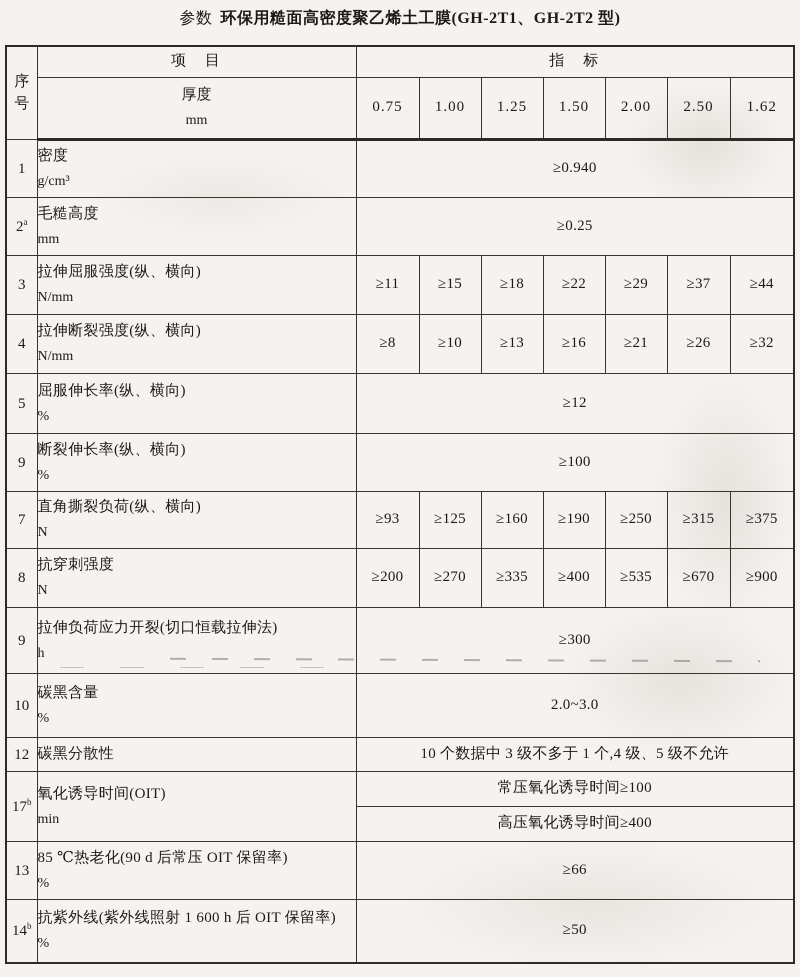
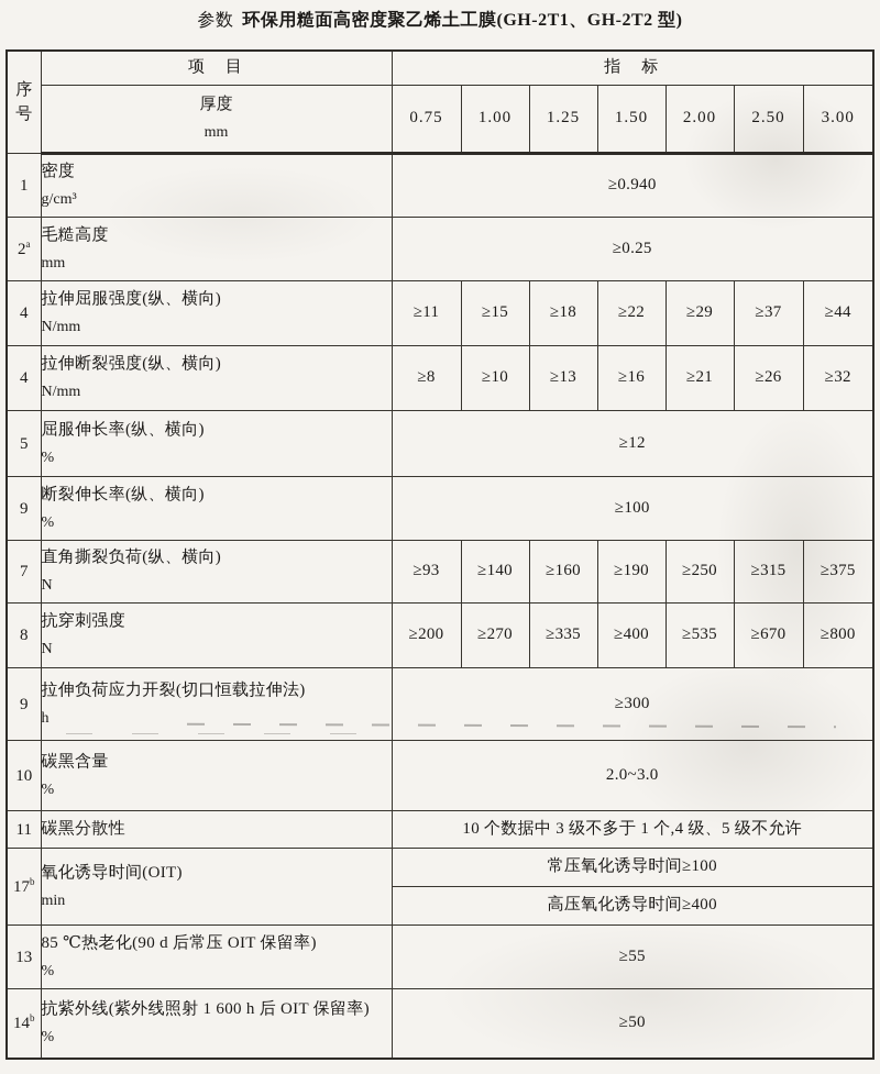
  参数 环保用糙面高密度聚乙烯土工膜(GH-2T1、GH-2T2 型)
  序号	项 目	指 标
- 厚度 mm	0.75	1.00	1.25	1.50	2.00	2.50	1.62
+ 厚度 mm	0.75	1.00	1.25	1.50	2.00	2.50	3.00
  1	密度 g/cm³	≥0.940
  2a	毛糙高度 mm	≥0.25
- 3	拉伸屈服强度(纵、横向) N/mm	≥11	≥15	≥18	≥22	≥29	≥37	≥44
+ 4	拉伸屈服强度(纵、横向) N/mm	≥11	≥15	≥18	≥22	≥29	≥37	≥44
  4	拉伸断裂强度(纵、横向) N/mm	≥8	≥10	≥13	≥16	≥21	≥26	≥32
  5	屈服伸长率(纵、横向) %	≥12
  9	断裂伸长率(纵、横向) %	≥100
- 7	直角撕裂负荷(纵、横向) N	≥93	≥125	≥160	≥190	≥250	≥315	≥375
+ 7	直角撕裂负荷(纵、横向) N	≥93	≥140	≥160	≥190	≥250	≥315	≥375
- 8	抗穿刺强度 N	≥200	≥270	≥335	≥400	≥535	≥670	≥900
+ 8	抗穿刺强度 N	≥200	≥270	≥335	≥400	≥535	≥670	≥800
  9	拉伸负荷应力开裂(切口恒载拉伸法) h	≥300
  10	碳黑含量 %	2.0~3.0
- 12	碳黑分散性	10 个数据中 3 级不多于 1 个,4 级、5 级不允许
+ 11	碳黑分散性	10 个数据中 3 级不多于 1 个,4 级、5 级不允许
  17b	氧化诱导时间(OIT) min	常压氧化诱导时间≥100
  高压氧化诱导时间≥400
- 13	85 ℃热老化(90 d 后常压 OIT 保留率) %	≥66
+ 13	85 ℃热老化(90 d 后常压 OIT 保留率) %	≥55
  14b	抗紫外线(紫外线照射 1 600 h 后 OIT 保留率) %	≥50
